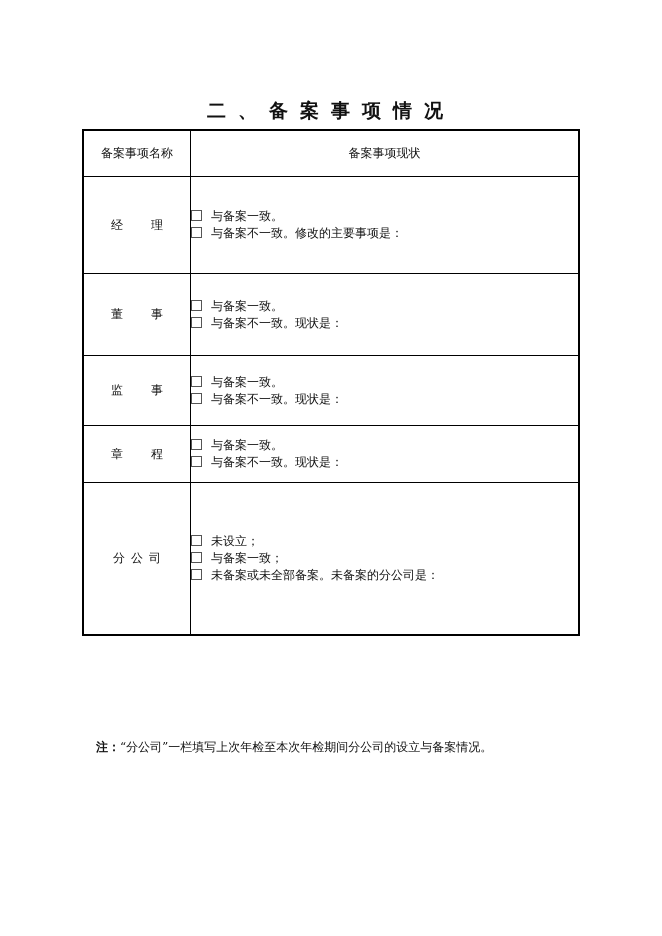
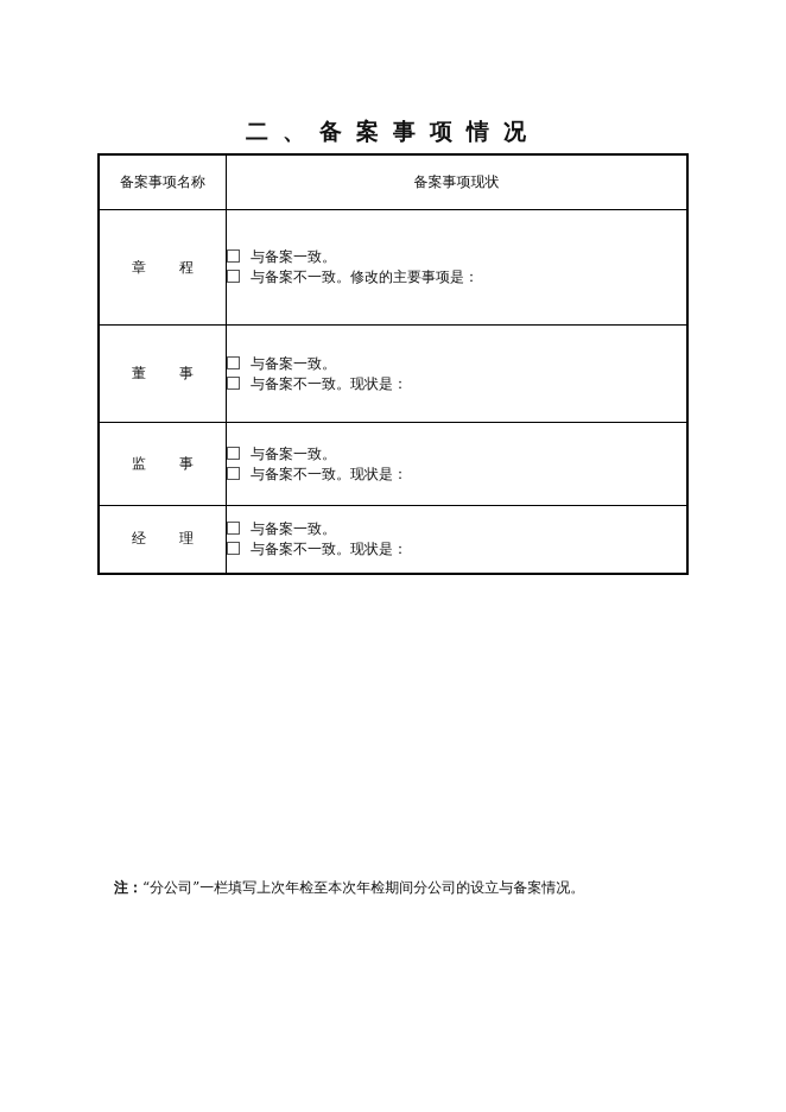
  二、备案事项情况
  备案事项名称	备案事项现状
- 经理	与备案一致。 与备案不一致。修改的主要事项是：
+ 章程	与备案一致。 与备案不一致。修改的主要事项是：
  董事	与备案一致。 与备案不一致。现状是：
  监事	与备案一致。 与备案不一致。现状是：
- 章程	与备案一致。 与备案不一致。现状是：
+ 经理	与备案一致。 与备案不一致。现状是：
- 分公司	未设立； 与备案一致； 未备案或未全部备案。未备案的分公司是：
  注：“分公司”一栏填写上次年检至本次年检期间分公司的设立与备案情况。
